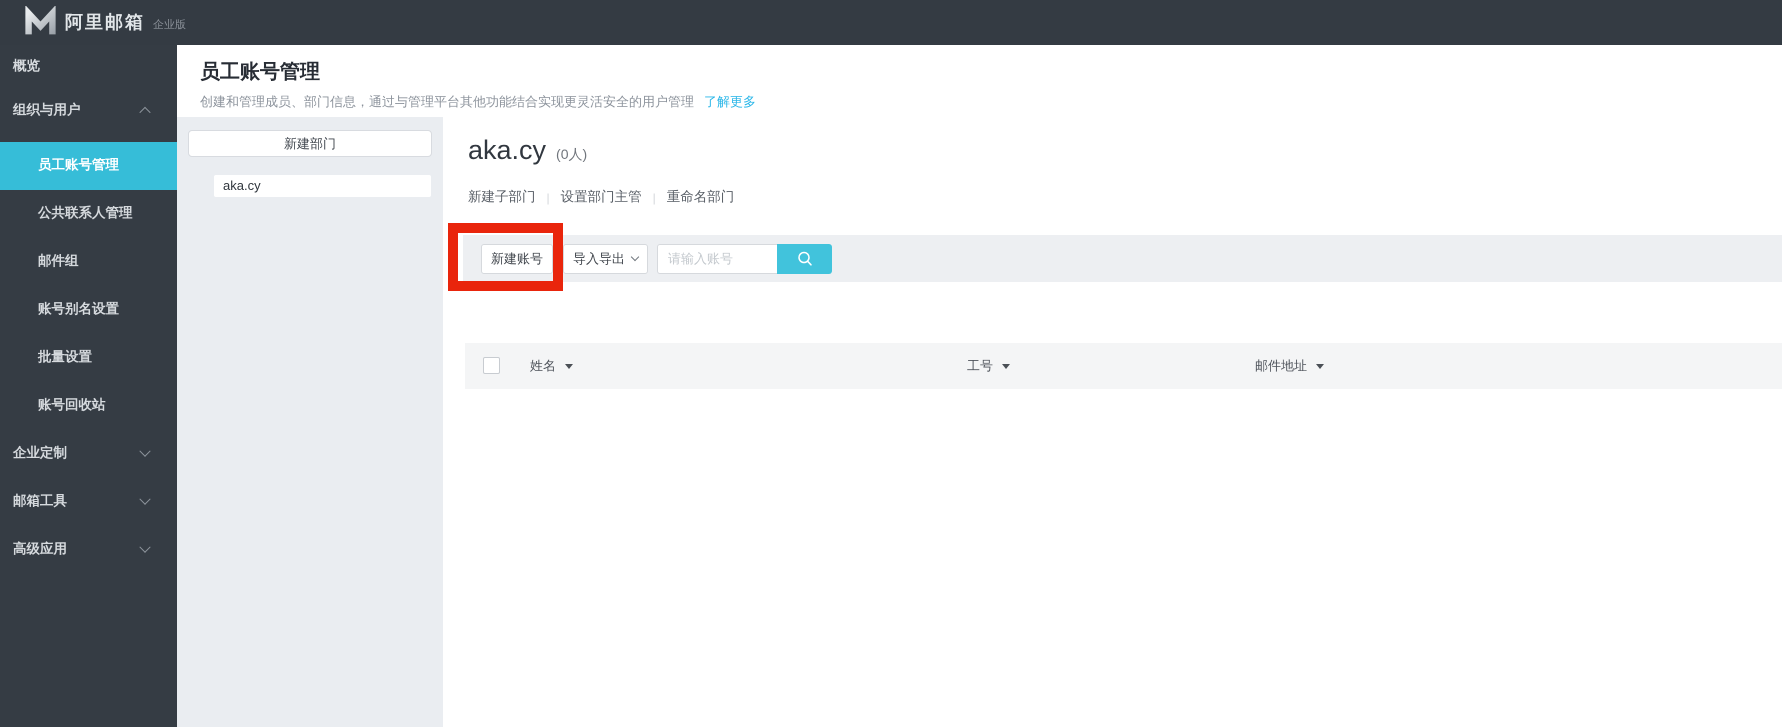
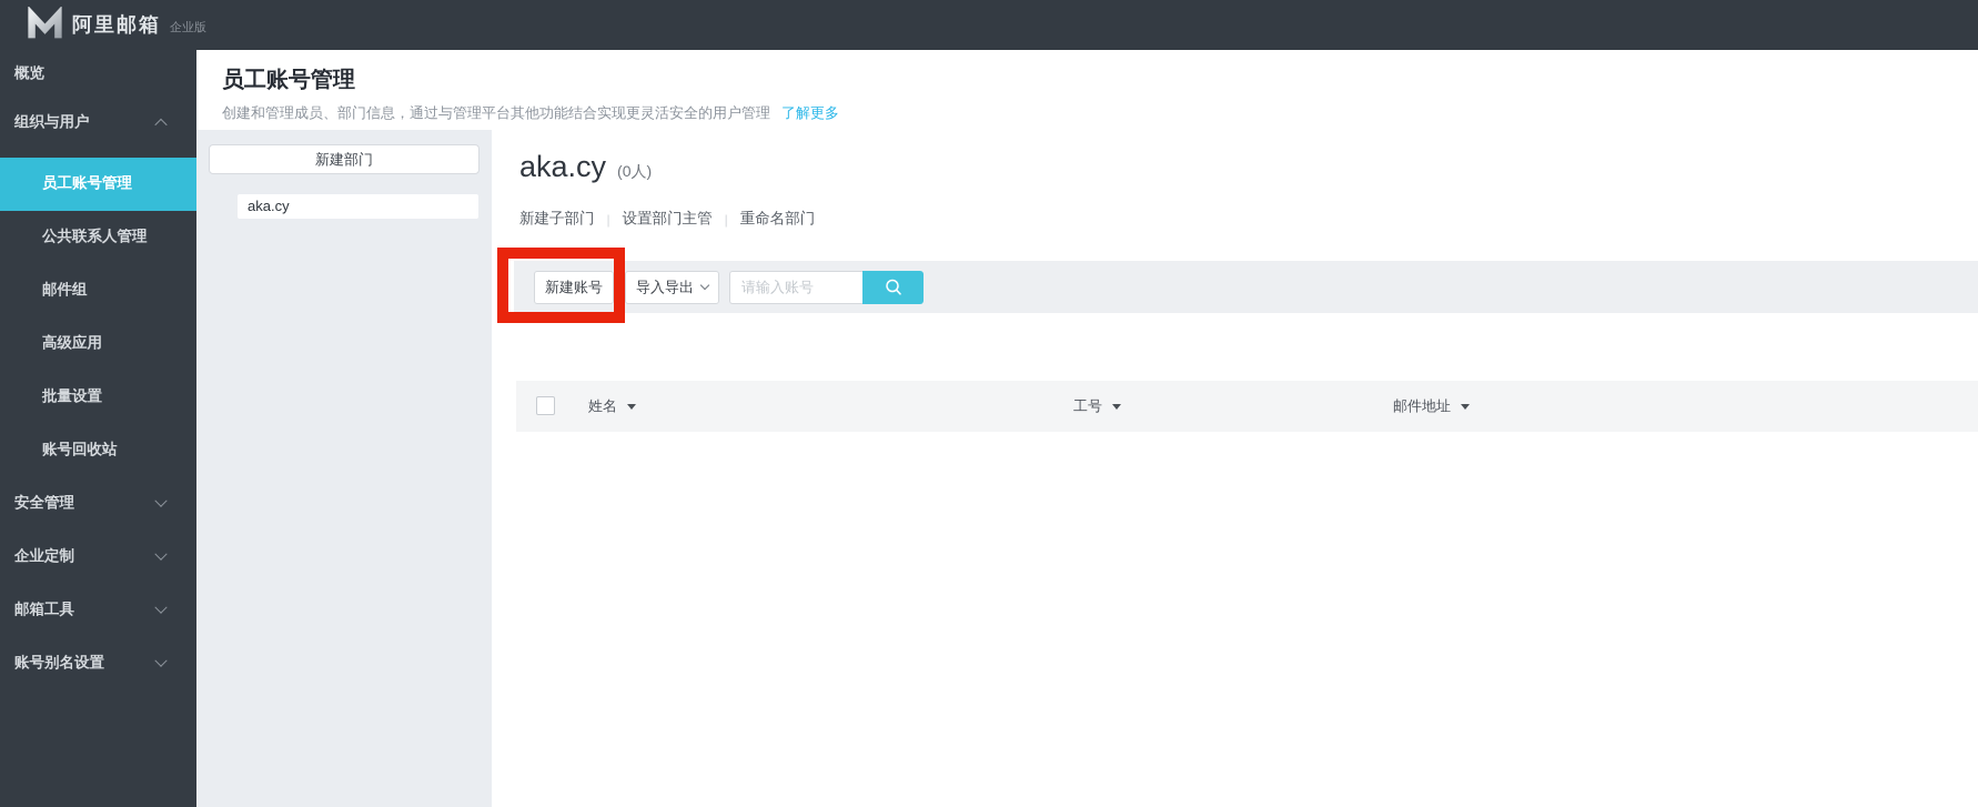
  阿里邮箱
  企业版
  概览
  组织与用户
  员工账号管理
  公共联系人管理
  邮件组
- 账号别名设置
+ 高级应用
  批量设置
  账号回收站
+ 安全管理
  企业定制
  邮箱工具
- 高级应用
+ 账号别名设置
  员工账号管理
  创建和管理成员、部门信息，通过与管理平台其他功能结合实现更灵活安全的用户管理 了解更多
  新建部门
  aka.cy
  aka.cy
  (0人)
  新建子部门
  |
  设置部门主管
  |
  重命名部门
  新建账号
  导入导出
  请输入账号
  姓名
  工号
  邮件地址
